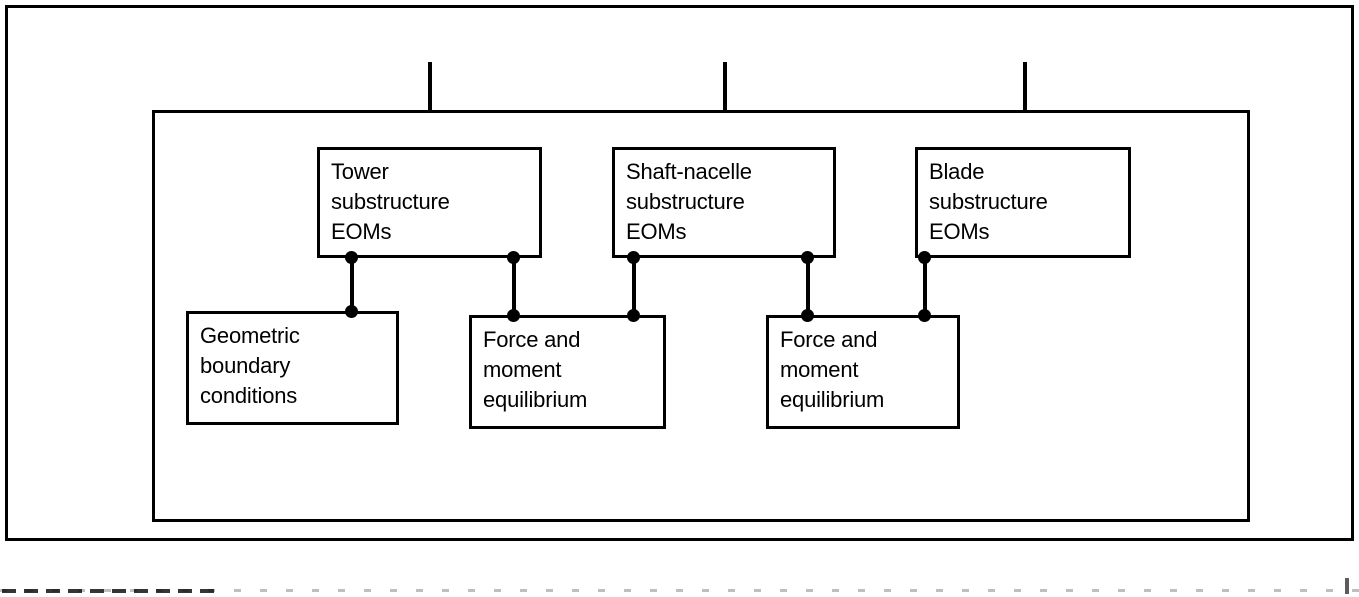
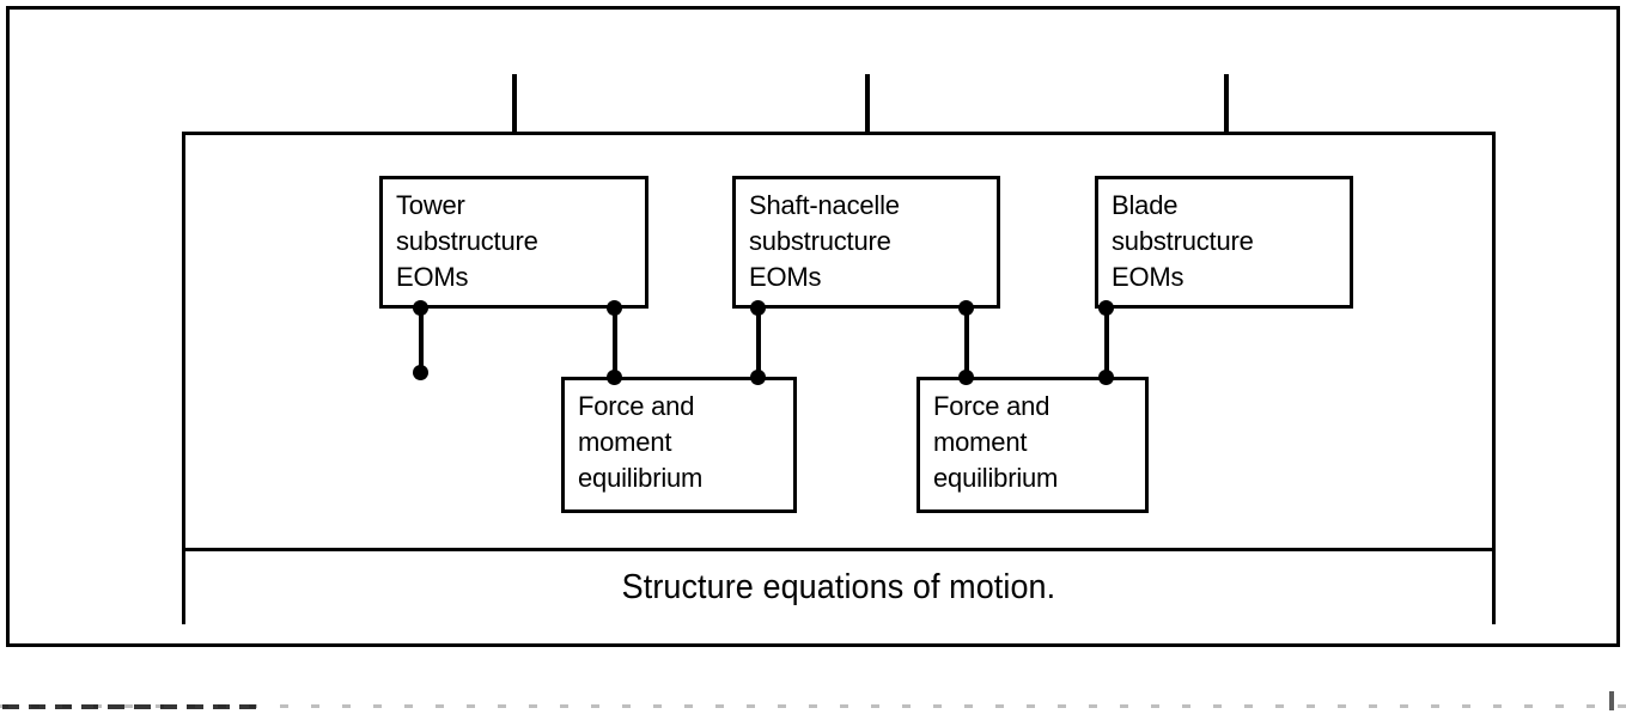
  Tower
  substructure
  EOMs
  Shaft-nacelle
  substructure
  EOMs
  Blade
  substructure
  EOMs
- Geometric
- boundary
- conditions
  Force and
  moment
  equilibrium
  Force and
  moment
  equilibrium
+ Structure equations of motion.
